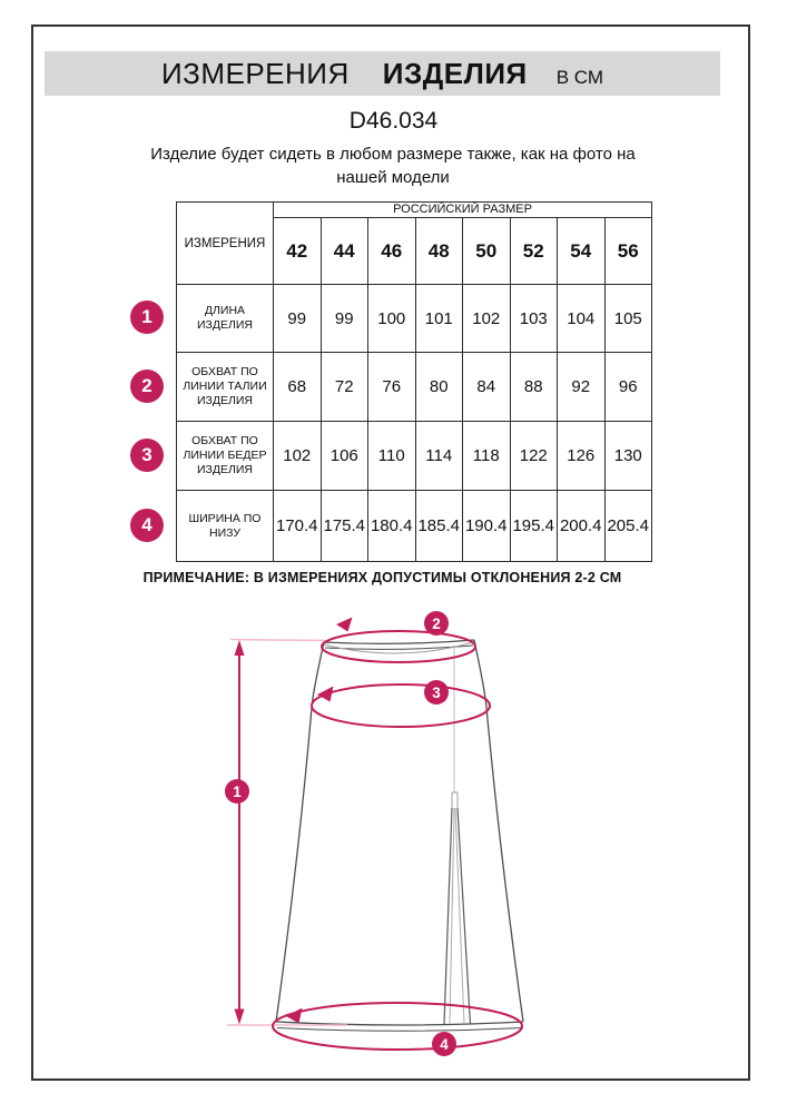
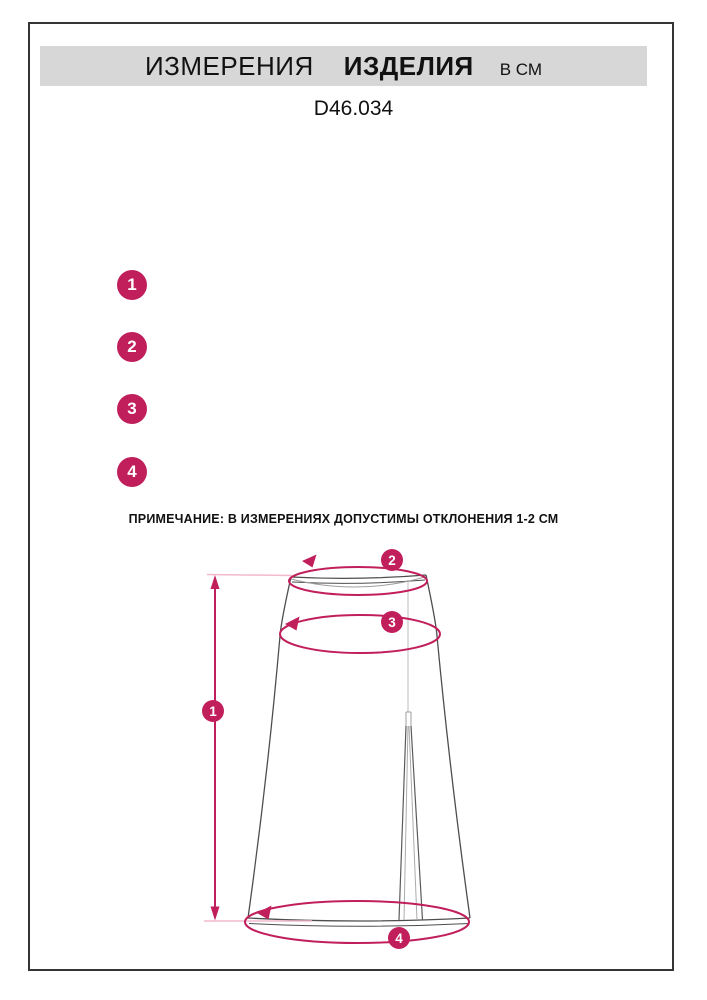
  ИЗМЕРЕНИЯ
  ИЗДЕЛИЯ
  В СМ
  D46.034
- Изделие будет сидеть в любом размере также, как на фото на нашей модели
- ИЗМЕРЕНИЯ	РОССИЙСКИЙ РАЗМЕР
- 42	44	46	48	50	52	54	56
- ДЛИНА ИЗДЕЛИЯ	99	99	100	101	102	103	104	105
- ОБХВАТ ПО ЛИНИИ ТАЛИИ ИЗДЕЛИЯ	68	72	76	80	84	88	92	96
- ОБХВАТ ПО ЛИНИИ БЕДЕР ИЗДЕЛИЯ	102	106	110	114	118	122	126	130
- ШИРИНА ПО НИЗУ	170.4	175.4	180.4	185.4	190.4	195.4	200.4	205.4
  1
  2
  3
  4
- ПРИМЕЧАНИЕ: В ИЗМЕРЕНИЯХ ДОПУСТИМЫ ОТКЛОНЕНИЯ 2-2 СМ
+ ПРИМЕЧАНИЕ: В ИЗМЕРЕНИЯХ ДОПУСТИМЫ ОТКЛОНЕНИЯ 1-2 СМ
  1
  2
  3
  4
